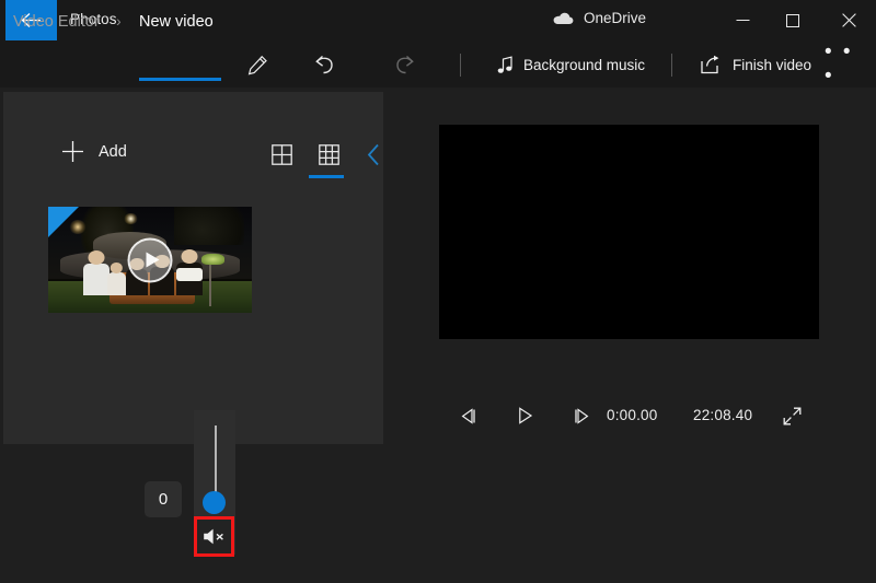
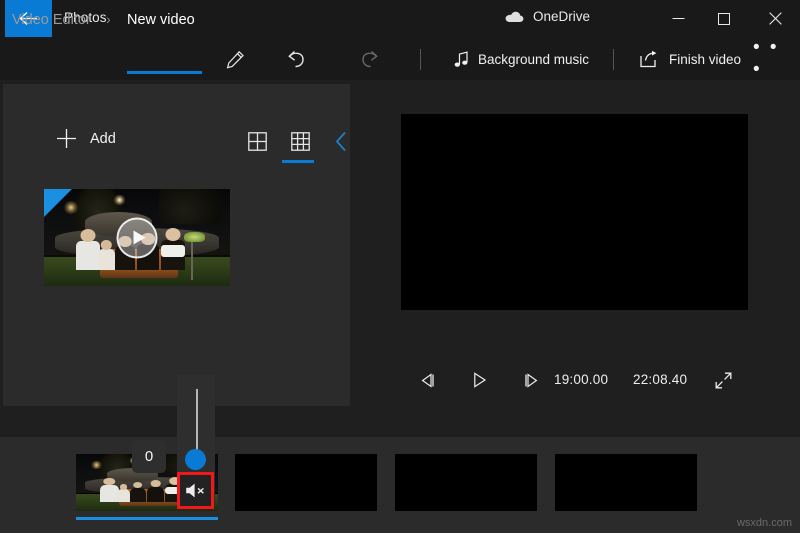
  Photos
  OneDrive
  Video Editor
  ›
  New video
  Background music
  Finish video
  • • •
  Add
- 0:00.00
+ 19:00.00
  22:08.40
+ wsxdn.com
  0
